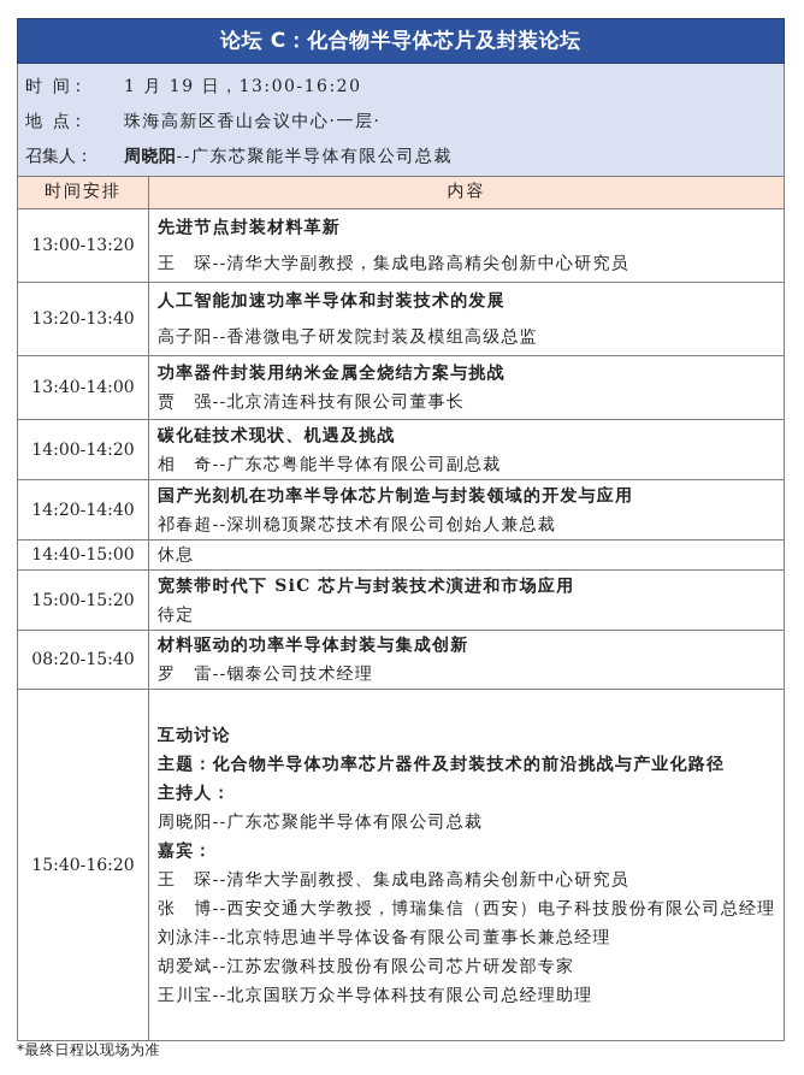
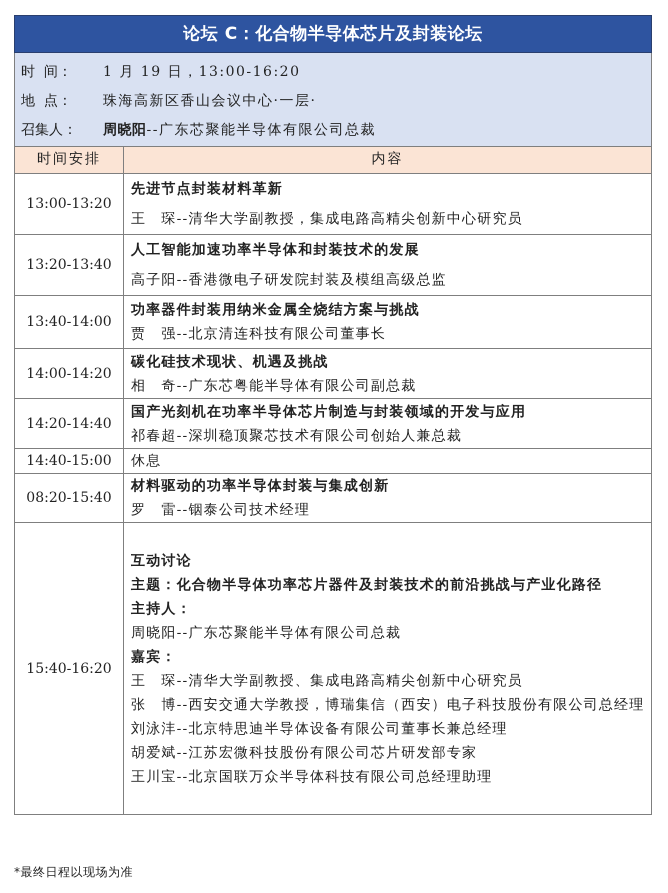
  论坛 C：化合物半导体芯片及封装论坛
  时 间：
  1 月 19 日，13:00-16:20
  地 点：
  珠海高新区香山会议中心·一层·
  召集人：
  周晓阳
  --广东芯聚能半导体有限公司总裁
  时间安排	内容
  13:00-13:20	先进节点封装材料革新王 琛--清华大学副教授，集成电路高精尖创新中心研究员
  13:20-13:40	人工智能加速功率半导体和封装技术的发展高子阳--香港微电子研发院封装及模组高级总监
  13:40-14:00	功率器件封装用纳米金属全烧结方案与挑战贾 强--北京清连科技有限公司董事长
  14:00-14:20	碳化硅技术现状、机遇及挑战相 奇--广东芯粤能半导体有限公司副总裁
  14:20-14:40	国产光刻机在功率半导体芯片制造与封装领域的开发与应用祁春超--深圳稳顶聚芯技术有限公司创始人兼总裁
  14:40-15:00	休息
- 15:00-15:20	宽禁带时代下 SiC 芯片与封装技术演进和市场应用待定
  08:20-15:40	材料驱动的功率半导体封装与集成创新罗 雷--铟泰公司技术经理
  15:40-16:20	互动讨论主题：化合物半导体功率芯片器件及封装技术的前沿挑战与产业化路径主持人：周晓阳--广东芯聚能半导体有限公司总裁嘉宾：王 琛--清华大学副教授、集成电路高精尖创新中心研究员张 博--西安交通大学教授，博瑞集信（西安）电子科技股份有限公司总经理刘泳沣--北京特思迪半导体设备有限公司董事长兼总经理胡爱斌--江苏宏微科技股份有限公司芯片研发部专家王川宝--北京国联万众半导体科技有限公司总经理助理
  *最终日程以现场为准
